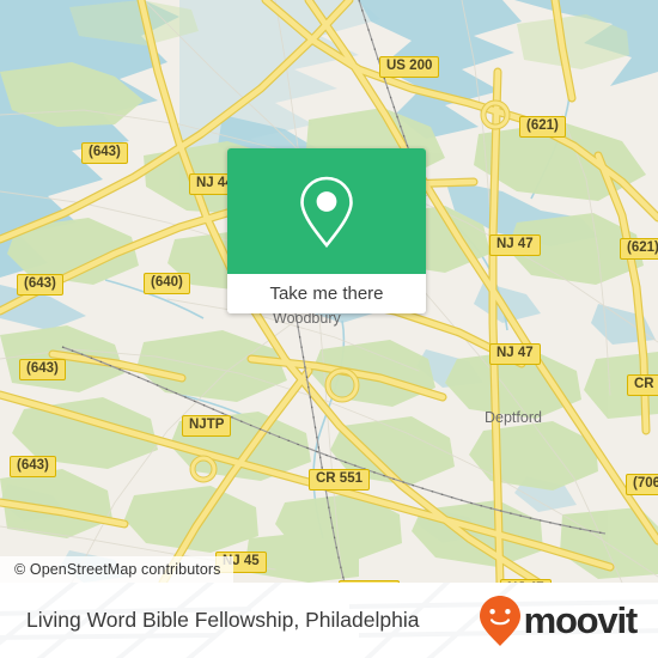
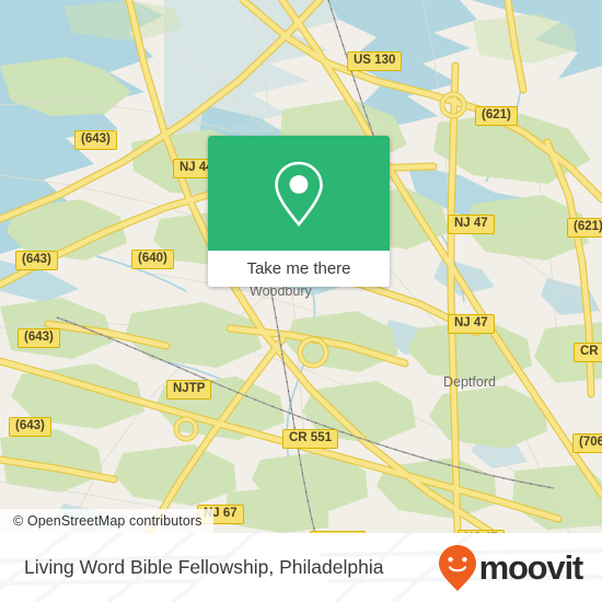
  Woodbury
  Deptford
- US 200
+ US 130
  (621)
  (643)
  NJ 4
  NJ 47
  (621)
  (643)
  (640)
  NJ 47
  (643)
  NJTP
  (643)
  CR 551
  (706
- NJ 45
+ NJ 67
  © OpenStreetMap contributors
  Take me there
  Living Word Bible Fellowship, Philadelphia
  moovit
